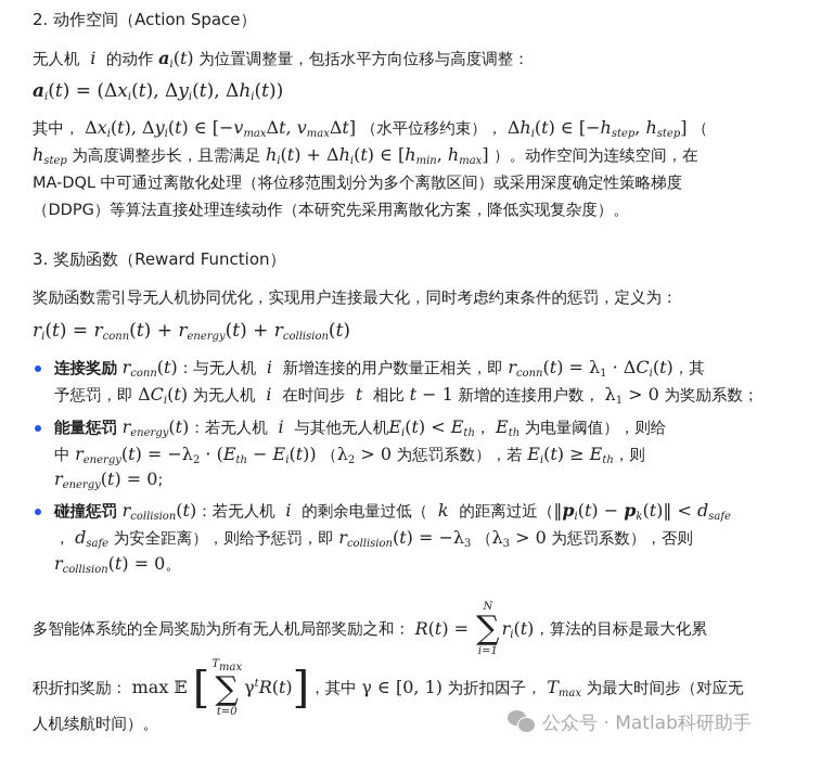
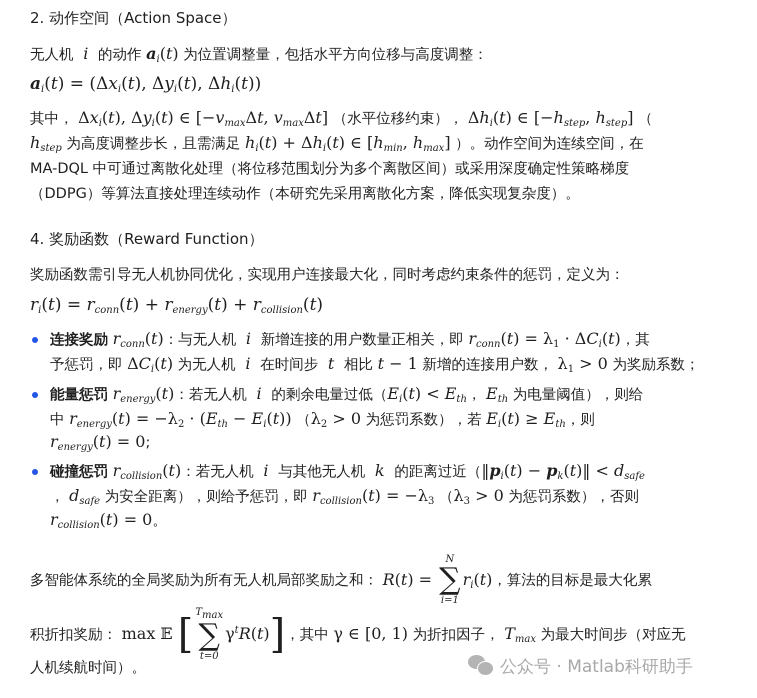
  2. 动作空间（Action Space）
  无人机 i 的动作 ai(t) 为位置调整量，包括水平方向位移与高度调整：
  ai(t) = (Δxi(t), Δyi(t), Δhi(t))
  其中， Δxi(t), Δyi(t) ∈ [−vmaxΔt, vmaxΔt] （水平位移约束）， Δhi(t) ∈ [−hstep, hstep] （
  hstep 为高度调整步长，且需满足 hi(t) + Δhi(t) ∈ [hmin, hmax] ）。动作空间为连续空间，在
  MA-DQL 中可通过离散化处理（将位移范围划分为多个离散区间）或采用深度确定性策略梯度
  （DDPG）等算法直接处理连续动作（本研究先采用离散化方案，降低实现复杂度）。
- 3. 奖励函数（Reward Function）
+ 4. 奖励函数（Reward Function）
  奖励函数需引导无人机协同优化，实现用户连接最大化，同时考虑约束条件的惩罚，定义为：
  ri(t) = rconn(t) + renergy(t) + rcollision(t)
  连接奖励 rconn(t)：与无人机 i 新增连接的用户数量正相关，即 rconn(t) = λ1 · ΔCi(t)，其
  予惩罚，即 ΔCi(t) 为无人机 i 在时间步 t 相比 t − 1 新增的连接用户数， λ1 > 0 为奖励系数；
- 能量惩罚 renergy(t)：若无人机 i 与其他无人机Ei(t) < Eth， Eth 为电量阈值），则给
+ 能量惩罚 renergy(t)：若无人机 i 的剩余电量过低（Ei(t) < Eth， Eth 为电量阈值），则给
  中 renergy(t) = −λ2 · (Eth − Ei(t)) （λ2 > 0 为惩罚系数），若 Ei(t) ≥ Eth，则
  renergy(t) = 0;
- 碰撞惩罚 rcollision(t)：若无人机 i 的剩余电量过低（ k 的距离过近（‖pi(t) − pk(t)‖ < dsafe
+ 碰撞惩罚 rcollision(t)：若无人机 i 与其他无人机 k 的距离过近（‖pi(t) − pk(t)‖ < dsafe
  ， dsafe 为安全距离），则给予惩罚，即 rcollision(t) = −λ3 （λ3 > 0 为惩罚系数），否则
  rcollision(t) = 0。
  多智能体系统的全局奖励为所有无人机局部奖励之和： R(t) =
  N
  ∑
  i=1
  ri(t)，算法的目标是最大化累
  积折扣奖励： max 𝔼 [
  Tmax
  ∑
  t=0
  γtR(t)]，其中 γ ∈ [0, 1) 为折扣因子， Tmax 为最大时间步（对应无
  人机续航时间）。
  公众号 · Matlab科研助手
